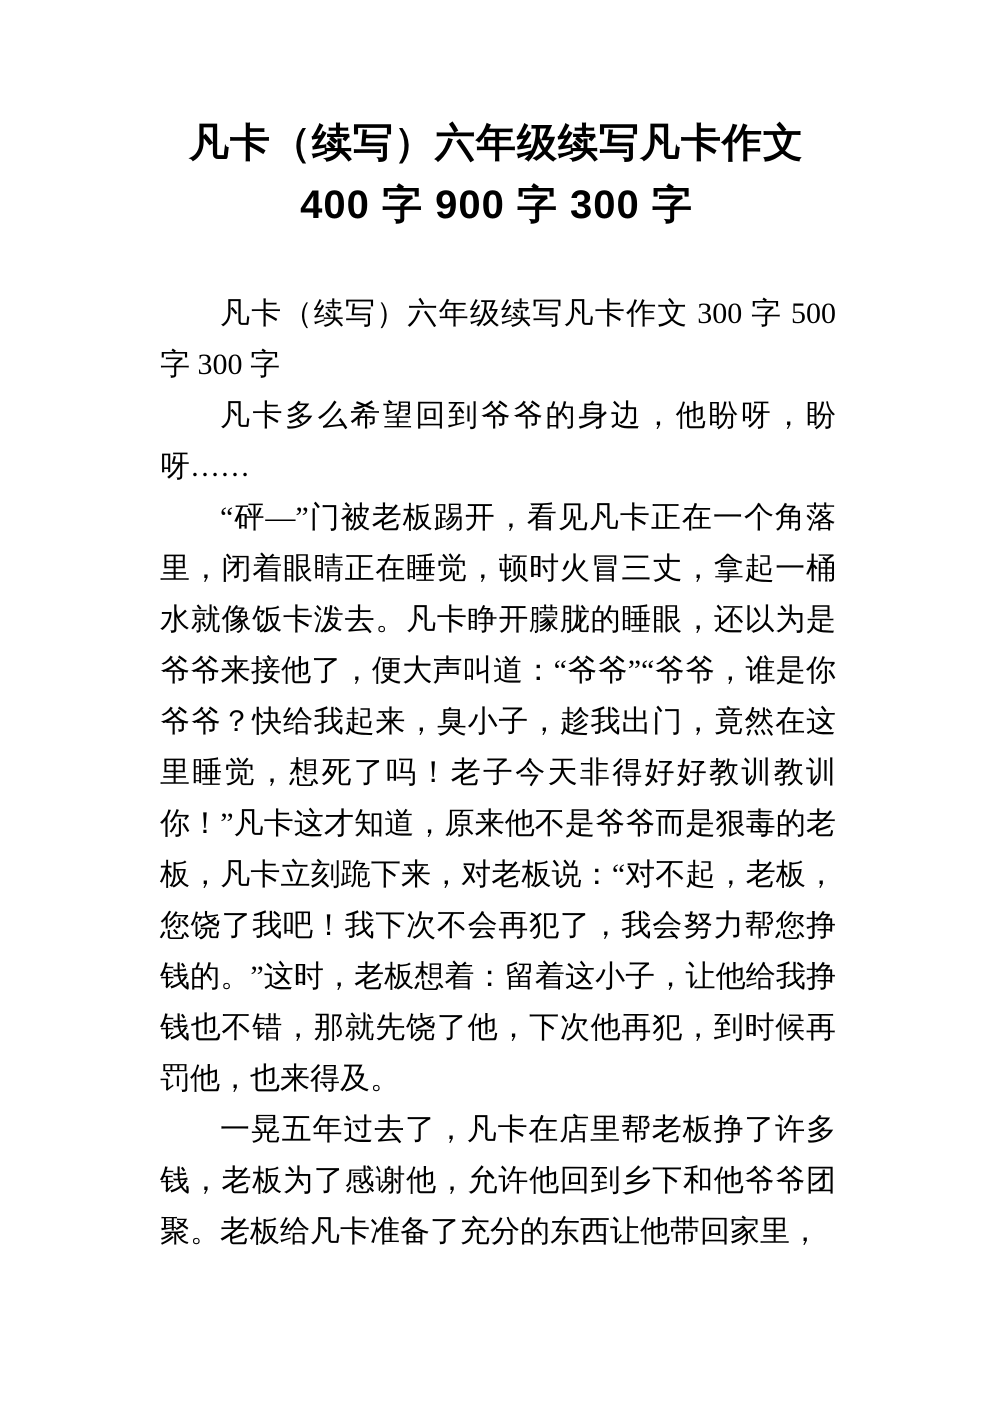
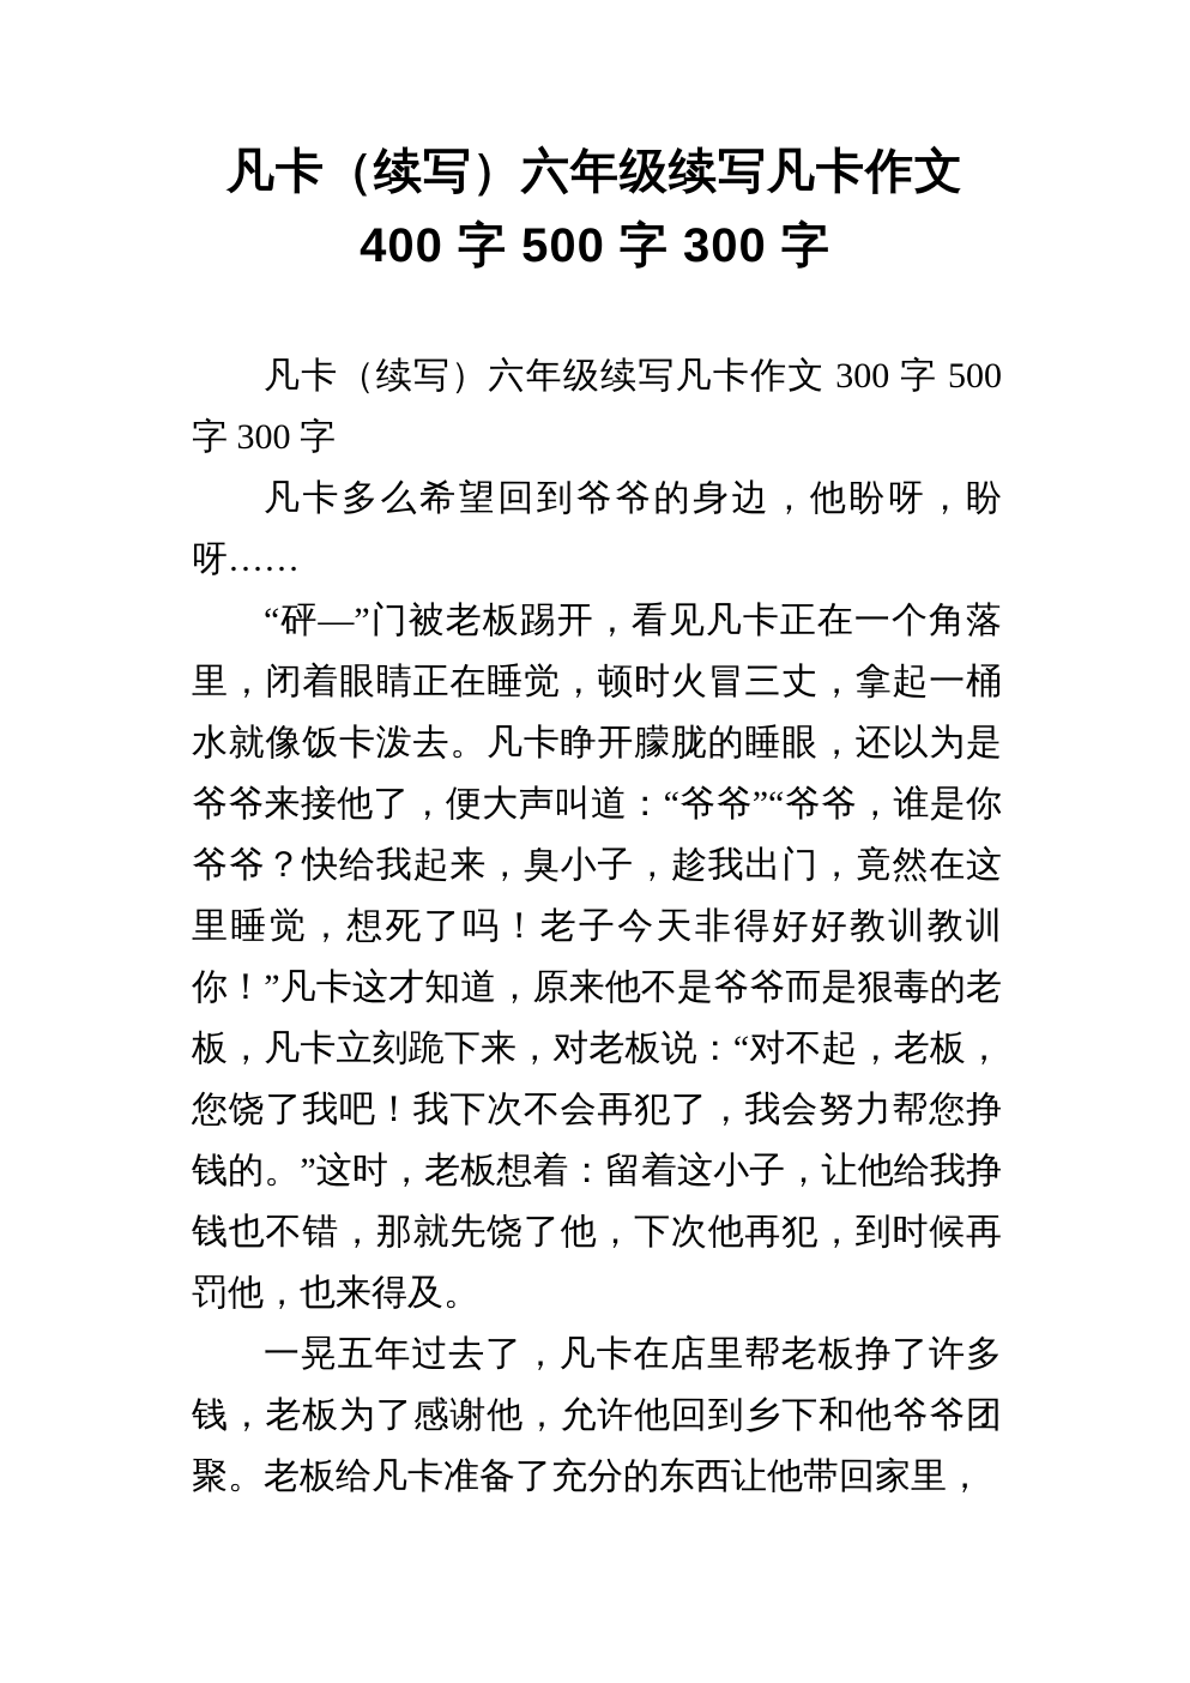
  凡卡（续写）六年级续写凡卡作文
- 400 字 900 字 300 字
+ 400 字 500 字 300 字
  凡卡（续写）六年级续写凡卡作文 300 字 500 字 300 字
  凡卡多么希望回到爷爷的身边，他盼呀，盼呀……
  “砰—”门被老板踢开，看见凡卡正在一个角落里，闭着眼睛正在睡觉，顿时火冒三丈，拿起一桶水就像饭卡泼去。凡卡睁开朦胧的睡眼，还以为是爷爷来接他了，便大声叫道：“爷爷”“爷爷，谁是你爷爷？快给我起来，臭小子，趁我出门，竟然在这里睡觉，想死了吗！老子今天非得好好教训教训你！”凡卡这才知道，原来他不是爷爷而是狠毒的老板，凡卡立刻跪下来，对老板说：“对不起，老板，您饶了我吧！我下次不会再犯了，我会努力帮您挣钱的。”这时，老板想着：留着这小子，让他给我挣钱也不错，那就先饶了他，下次他再犯，到时候再罚他，也来得及。
  一晃五年过去了，凡卡在店里帮老板挣了许多钱，老板为了感谢他，允许他回到乡下和他爷爷团聚。老板给凡卡准备了充分的东西让他带回家里，
